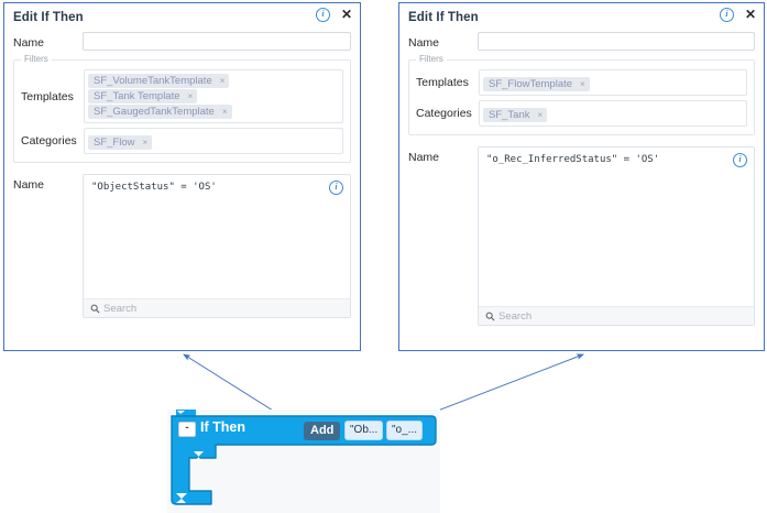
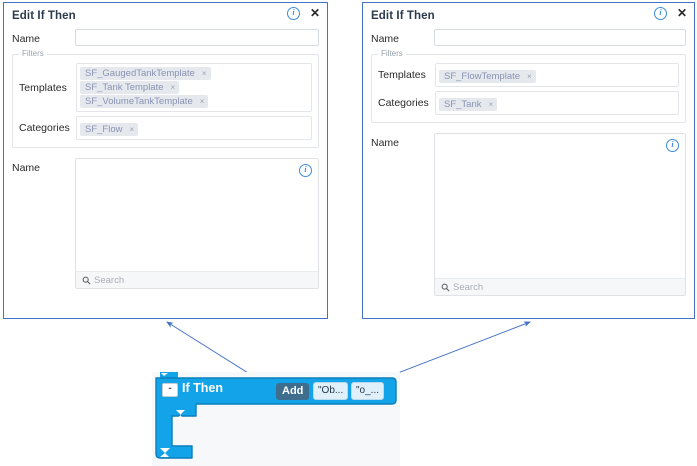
  Edit If Then
  i
  ✕
  Name
  Filters
  Templates
- SF_VolumeTankTemplate
+ SF_GaugedTankTemplate
  ×
  SF_Tank Template
  ×
- SF_GaugedTankTemplate
+ SF_VolumeTankTemplate
  ×
  Categories
  SF_Flow
  ×
  Name
- "ObjectStatus" = 'OS'
  i
  Search
  Edit If Then
  i
  ✕
  Name
  Filters
  Templates
  SF_FlowTemplate
  ×
  Categories
  SF_Tank
  ×
  Name
- "o_Rec_InferredStatus" = 'OS'
  i
  Search
  -
  If Then
  Add
  "Ob...
  "o_...
